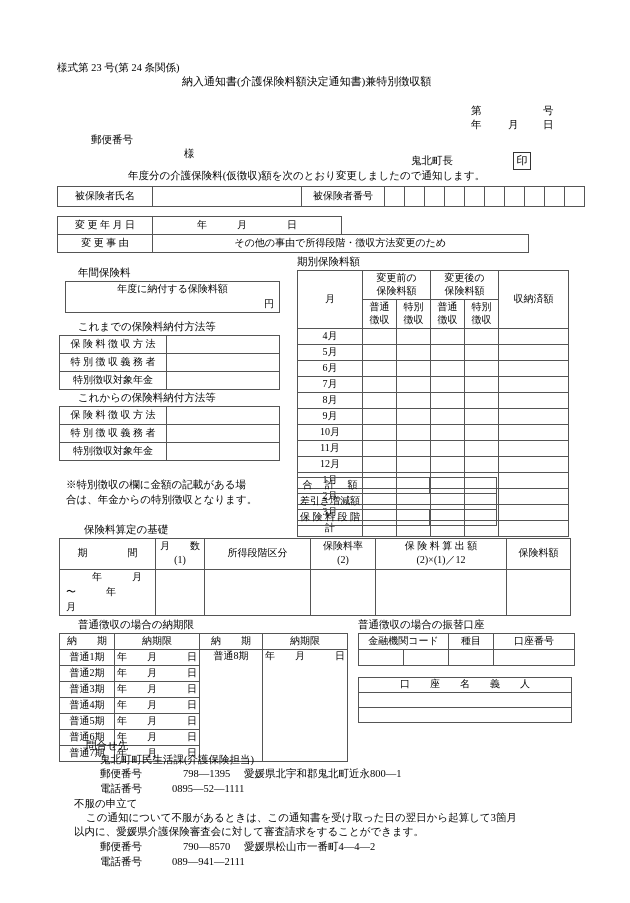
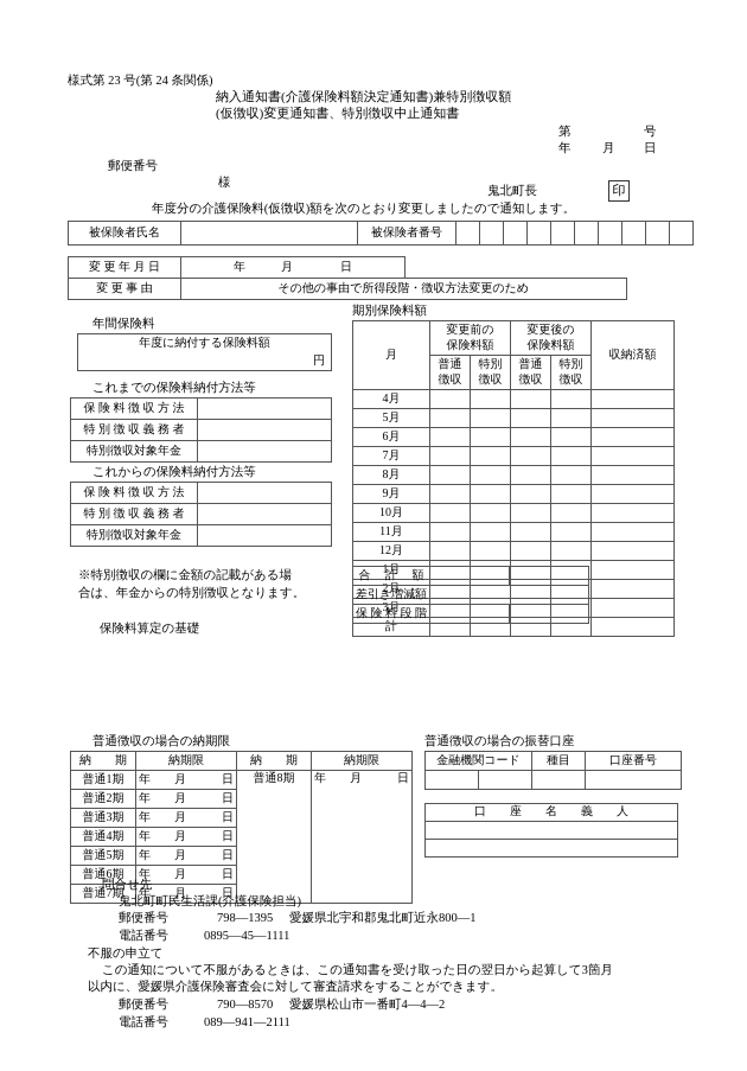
  様式第 23 号(第 24 条関係)
  納入通知書(介護保険料額決定通知書)兼特別徴収額
+ (仮徴収)変更通知書、特別徴収中止通知書
  第
  号
  年
  月
  日
  郵便番号
  様
  鬼北町長
  印
  年度分の介護保険料(仮徴収)額を次のとおり変更しましたので通知します。
  被保険者氏名		被保険者番号
  変 更 年 月 日	年 月 日
  変 更 事 由	その他の事由で所得段階・徴収方法変更のため
  年間保険料
  年度に納付する保険料額
  円
  これまでの保険料納付方法等
  保 険 料 徴 収 方 法
  特 別 徴 収 義 務 者
  特別徴収対象年金
  これからの保険料納付方法等
  保 険 料 徴 収 方 法
  特 別 徴 収 義 務 者
  特別徴収対象年金
  ※特別徴収の欄に金額の記載がある場
  合は、年金からの特別徴収となります。
  期別保険料額
  月	変更前の 保険料額	変更後の 保険料額	収納済額
  普通 徴収	特別 徴収	普通 徴収	特別 徴収
  4月
  5月
  6月
  7月
  8月
  9月
  10月
  11月
  12月
  1月
  2月
  3月
  計
  合 計 額
  差引き増減額
  保 険 料 段 階
  保険料算定の基礎
- 期 間	月 数 (1)	所得段階区分	保険料率 (2)	保 険 料 算 出 額 (2)×(1)／12	保険料額
- 年 月 〜 年 月
  普通徴収の場合の納期限
  納 期	納期限	納 期	納期限
  普通1期	年 月 日	普通8期	年 月 日
  普通2期	年 月 日
  普通3期	年 月 日
  普通4期	年 月 日
  普通5期	年 月 日
  普通6期	年 月 日
  普通7期	年 月 日
  普通徴収の場合の振替口座
  金融機関コード	種目	口座番号
  口 座 名 義 人
  問合せ先
  鬼北町町民生活課(介護保険担当)
  郵便番号
  798—1395
  愛媛県北宇和郡鬼北町近永800—1
  電話番号
- 0895—52—1111
+ 0895—45—1111
  不服の申立て
  この通知について不服があるときは、この通知書を受け取った日の翌日から起算して3箇月
  以内に、愛媛県介護保険審査会に対して審査請求をすることができます。
  郵便番号
  790—8570
  愛媛県松山市一番町4—4—2
  電話番号
  089—941—2111
